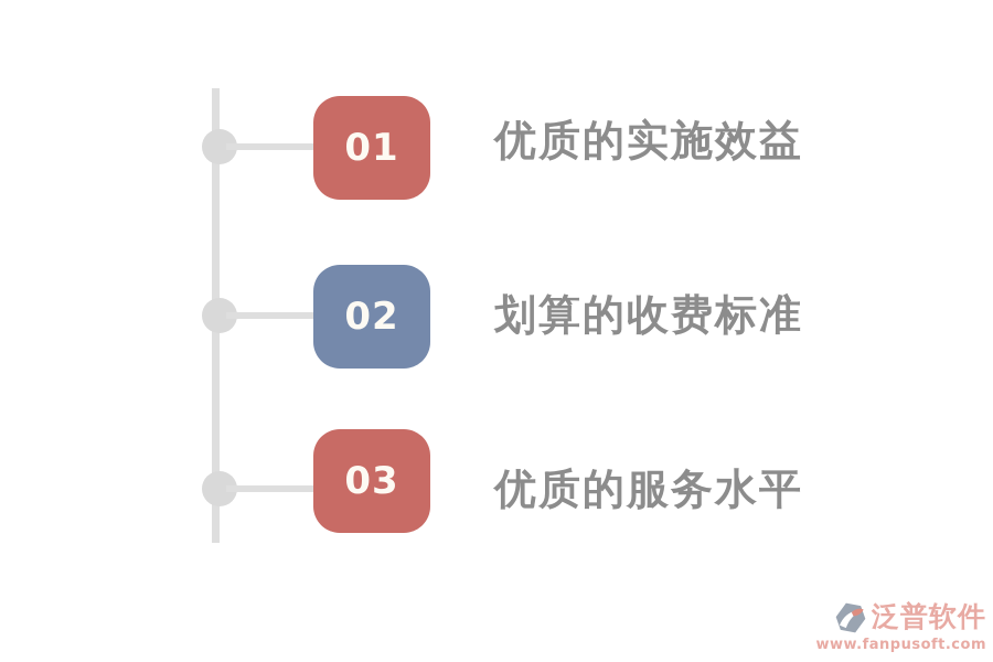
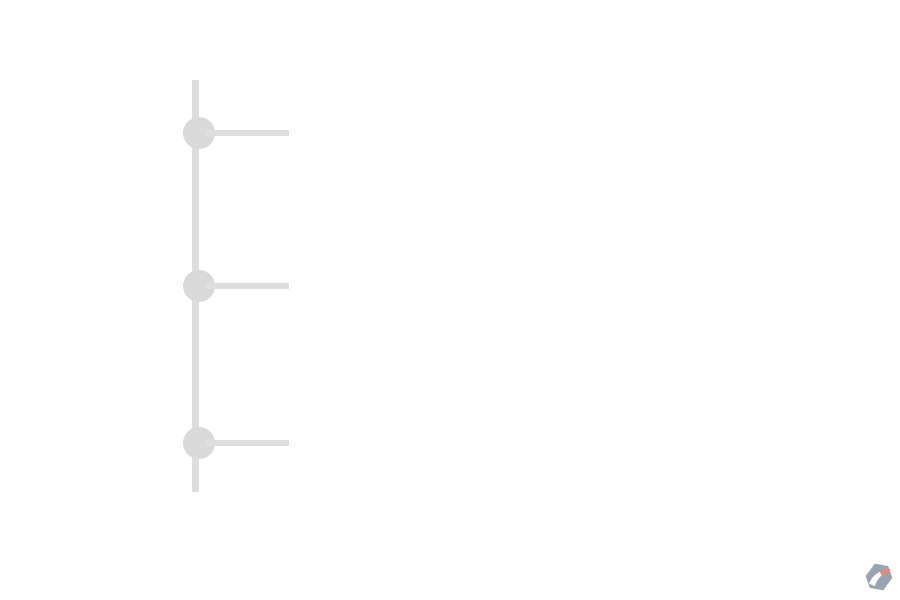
- 01
- 02
- 03
- 优质的实施效益
- 划算的收费标准
- 优质的服务水平
- 泛普软件
- www.fanpusoft.com
